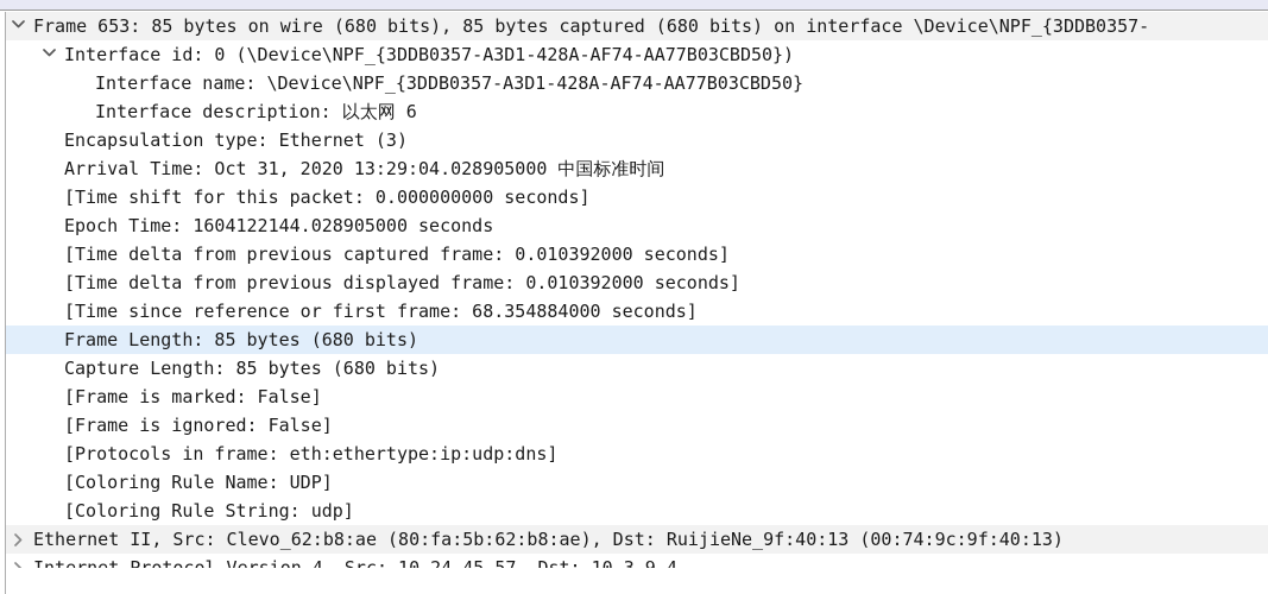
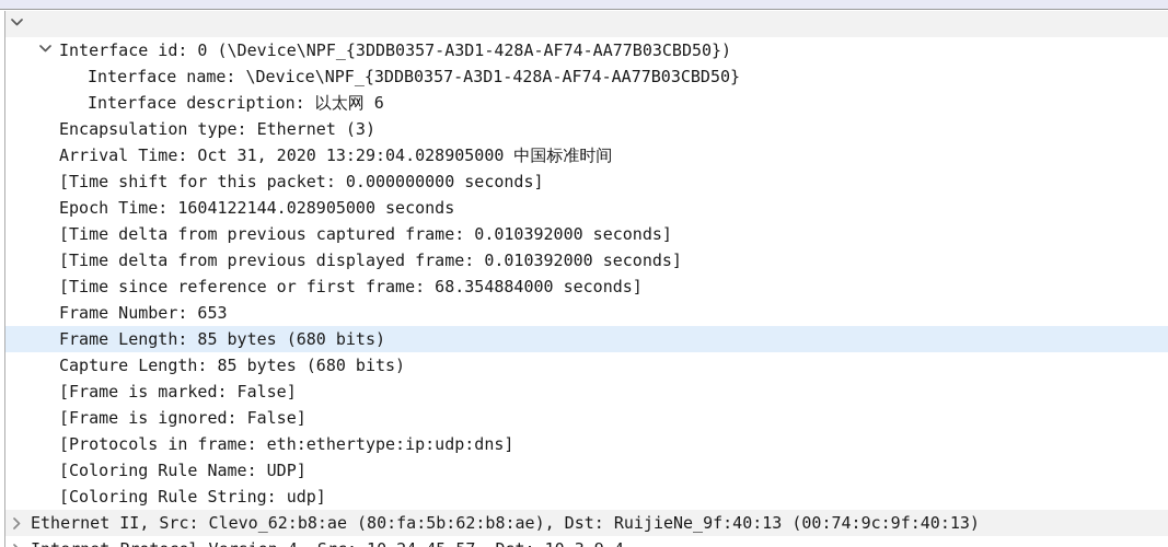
- Frame 653: 85 bytes on wire (680 bits), 85 bytes captured (680 bits) on interface \Device\NPF_{3DDB0357-
  Interface id: 0 (\Device\NPF_{3DDB0357-A3D1-428A-AF74-AA77B03CBD50})
  Interface name: \Device\NPF_{3DDB0357-A3D1-428A-AF74-AA77B03CBD50}
  Interface description: 以太网 6
  Encapsulation type: Ethernet (3)
  Arrival Time: Oct 31, 2020 13:29:04.028905000 中国标准时间
  [Time shift for this packet: 0.000000000 seconds]
  Epoch Time: 1604122144.028905000 seconds
  [Time delta from previous captured frame: 0.010392000 seconds]
  [Time delta from previous displayed frame: 0.010392000 seconds]
  [Time since reference or first frame: 68.354884000 seconds]
+ Frame Number: 653
  Frame Length: 85 bytes (680 bits)
  Capture Length: 85 bytes (680 bits)
  [Frame is marked: False]
  [Frame is ignored: False]
  [Protocols in frame: eth:ethertype:ip:udp:dns]
  [Coloring Rule Name: UDP]
  [Coloring Rule String: udp]
  Ethernet II, Src: Clevo_62:b8:ae (80:fa:5b:62:b8:ae), Dst: RuijieNe_9f:40:13 (00:74:9c:9f:40:13)
